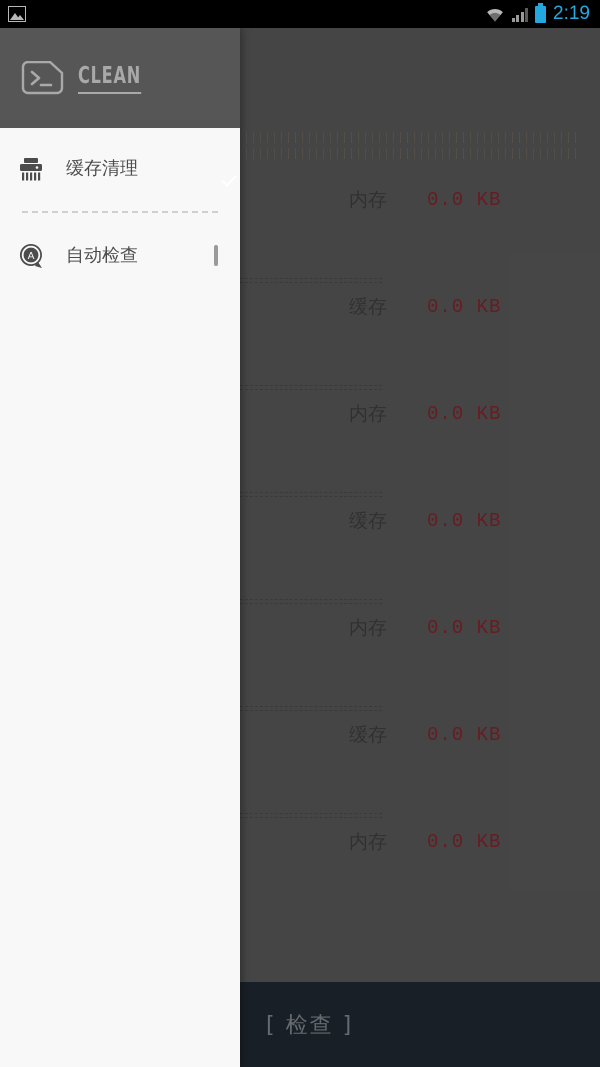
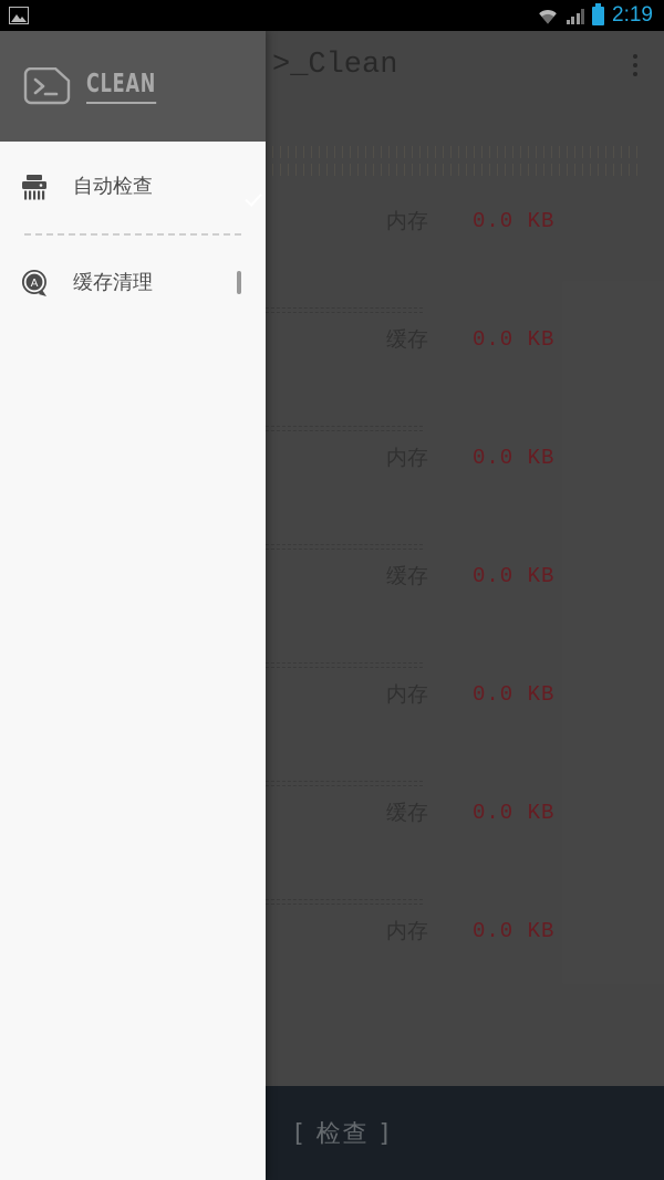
  2:19
+ >_Clean
  0.0 KB
  0.0 KB
  0.0 KB
  0.0 KB
  0.0 KB
  0.0 KB
  0.0 KB
  [ 检查 ]
  CLEAN
- 缓存清理
+ 自动检查
  A
- 自动检查
+ 缓存清理
